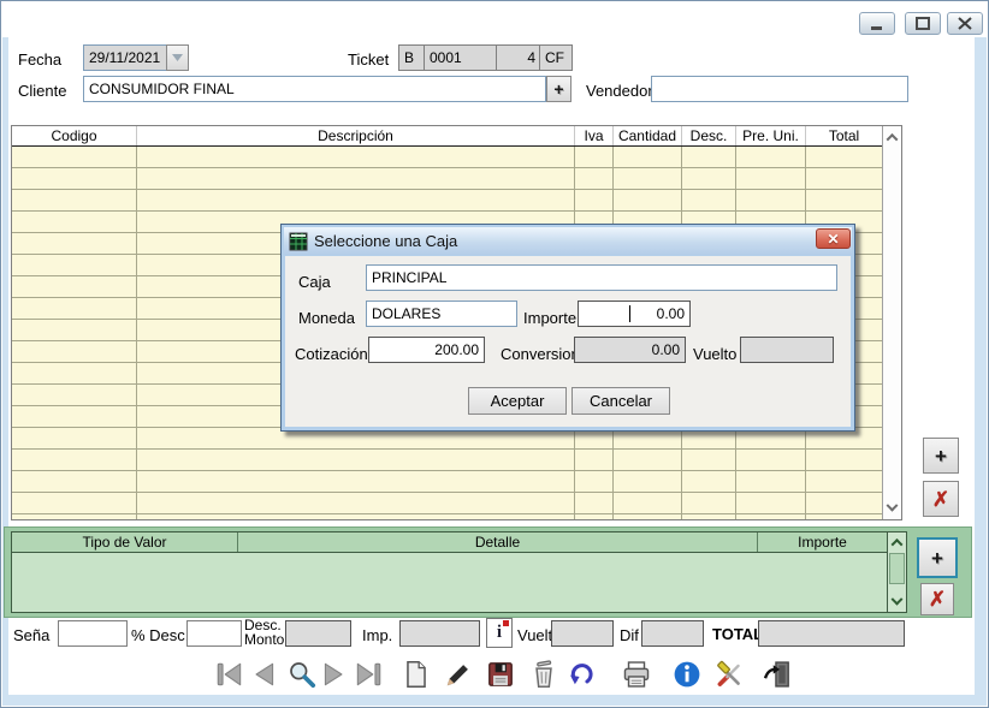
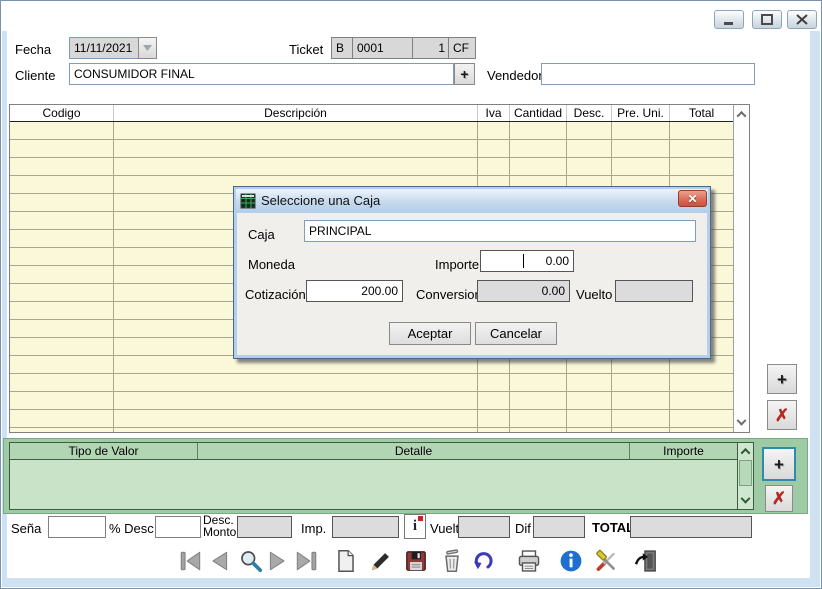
  Fecha
- 29/11/2021
+ 11/11/2021
  Ticket
  B
  0001
- 4
+ 1
  CF
  Cliente
  CONSUMIDOR FINAL
  +
  Vendedo
  Codigo
  Descripción
  Iva
  Cantidad
  Desc.
  Pre. Uni.
  Total
  +
  ✗
  Tipo de Valor
  Detalle
  Importe
  +
  ✗
  Seña
  % Desc
  Desc.
  Monto
  Imp.
  i
  Dif
  TOTA
  Seleccione una Caja
  ✕
  Caja
  PRINCIPAL
  Moneda
- DOLARES
  Importe
  0.00
  Cotización
  200.00
  Conversio
  0.00
  Vuelto
  Aceptar
  Cancelar
